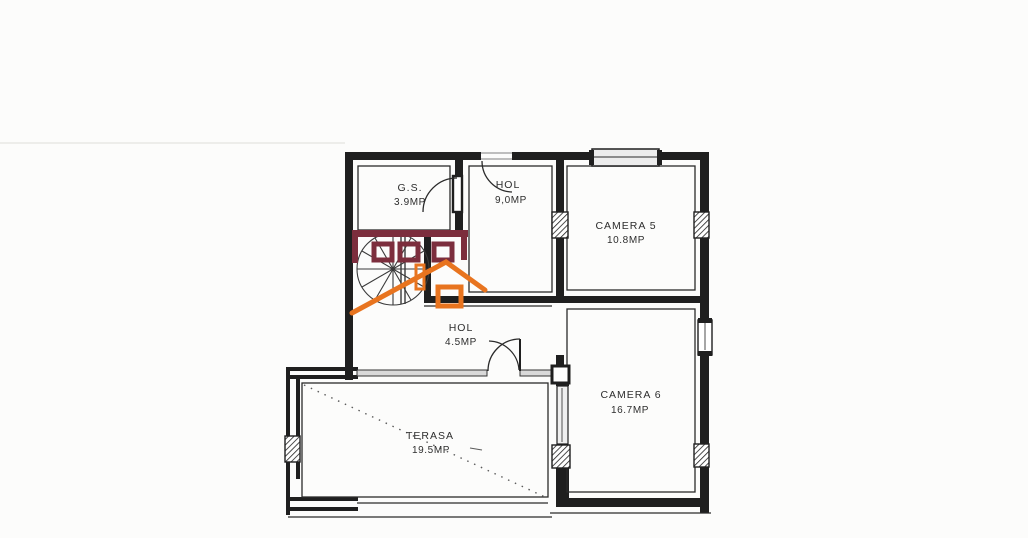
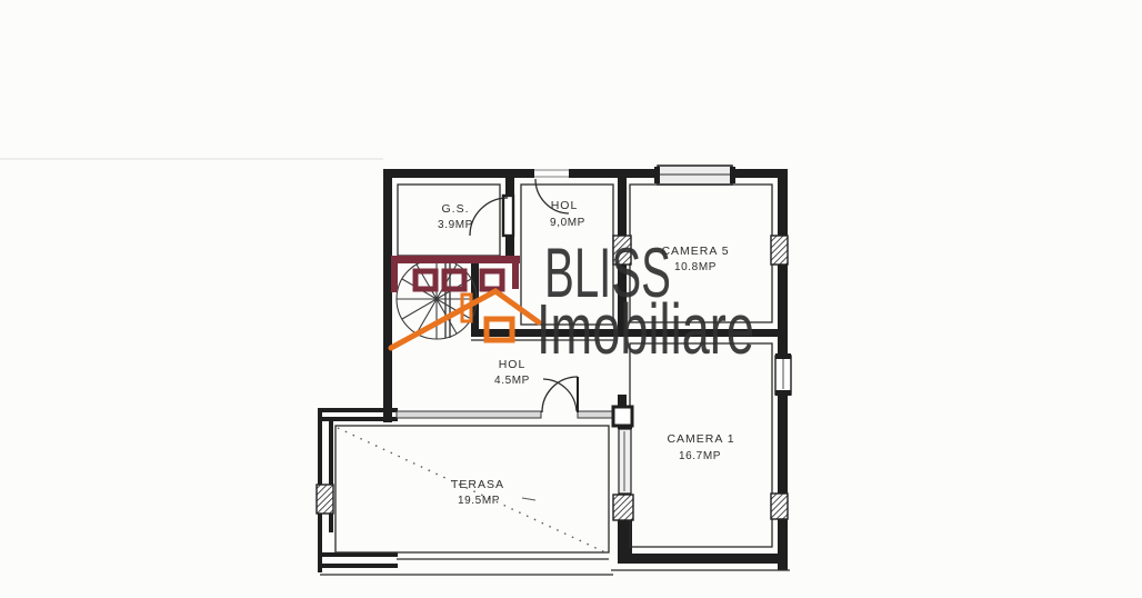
+ BLISS
+ Imobiliare
  G.S.
  3.9MP
  HOL
  9,0MP
  CAMERA 5
  10.8MP
  HOL
  4.5MP
- CAMERA 6
+ CAMERA 1
  16.7MP
  TERASA
  19.5MP
